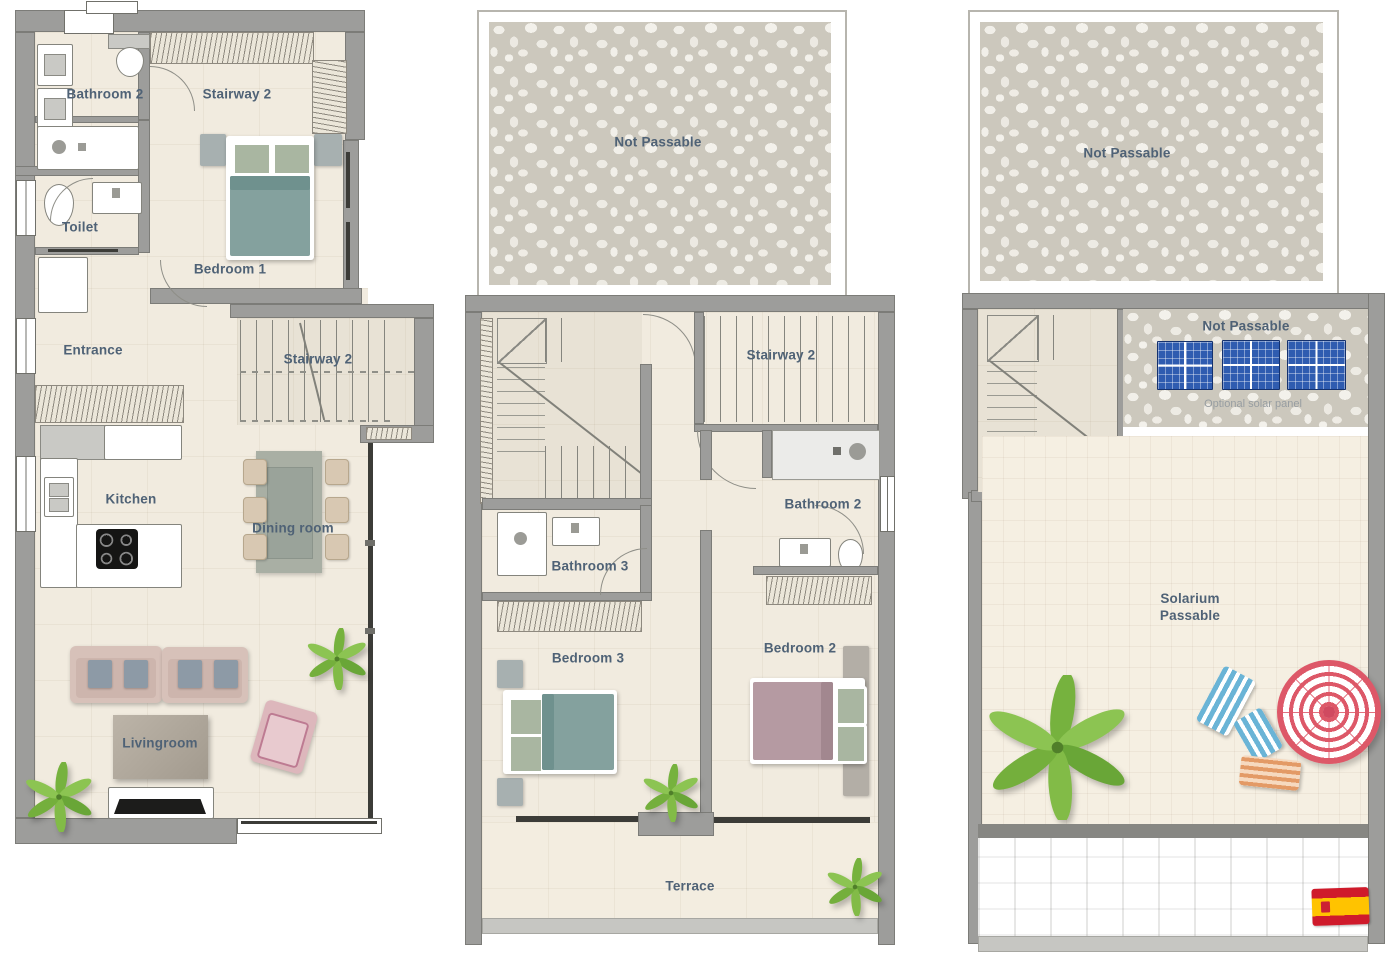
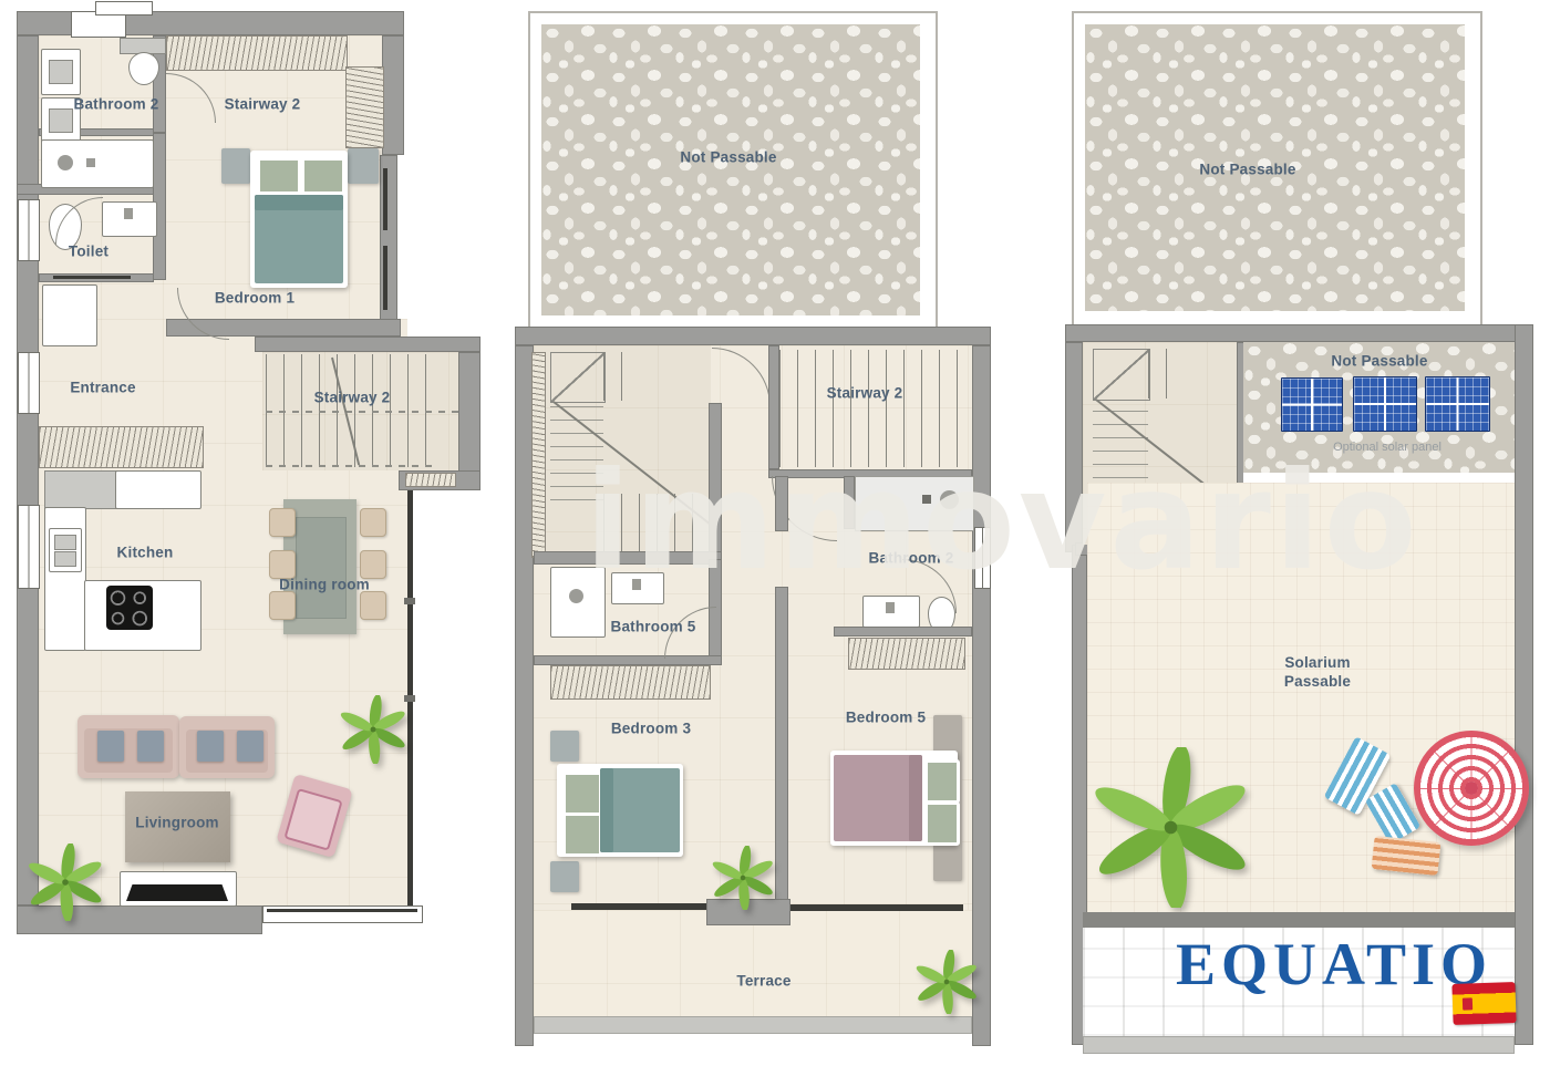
  Bathroom 2
  Stairway 2
  Toilet
  Bedroom 1
  Entrance
  Stairway 2
  Kitchen
  Dining room
  Livingroom
  Not Passable
  Stairway 2
  Bathroom 2
- Bathroom 3
+ Bathroom 5
  Bedroom 3
- Bedroom 2
+ Bedroom 5
  Terrace
  Not Passable
  Not Passable
  Optional solar panel
  Solarium
  Passable
+ EQUATIO
+ immovario
